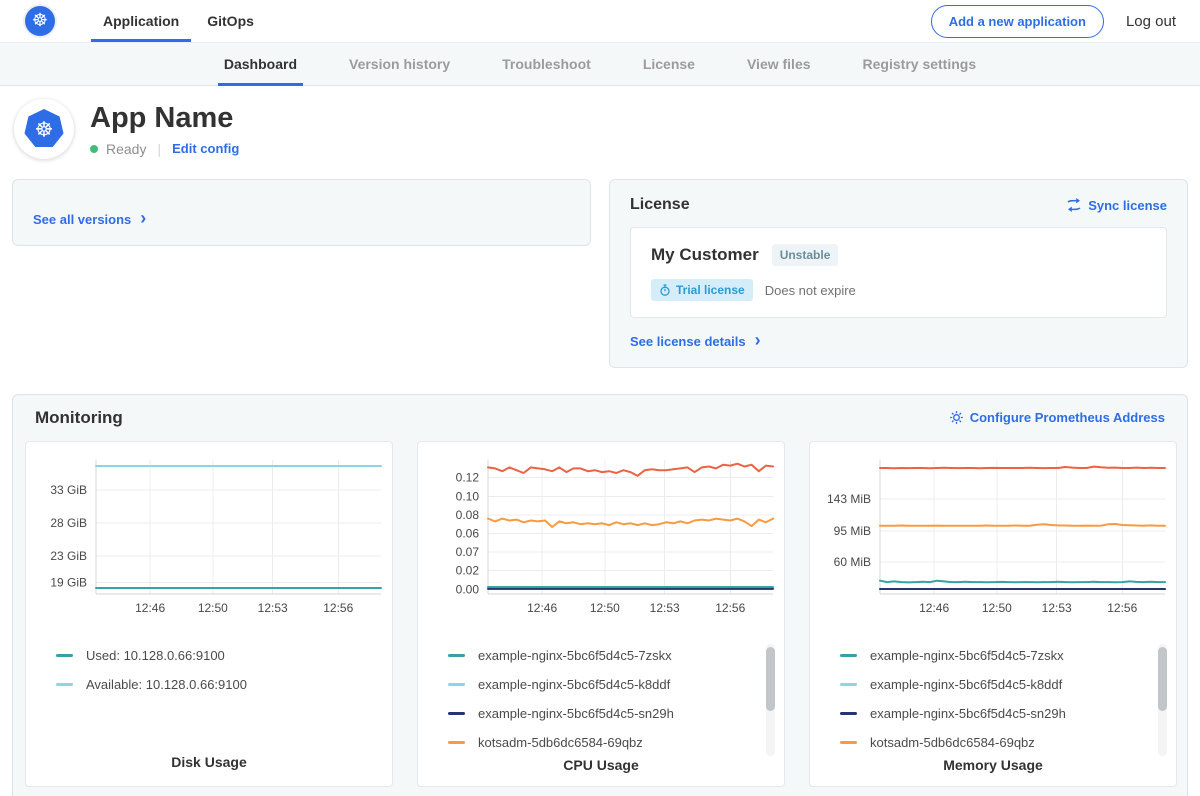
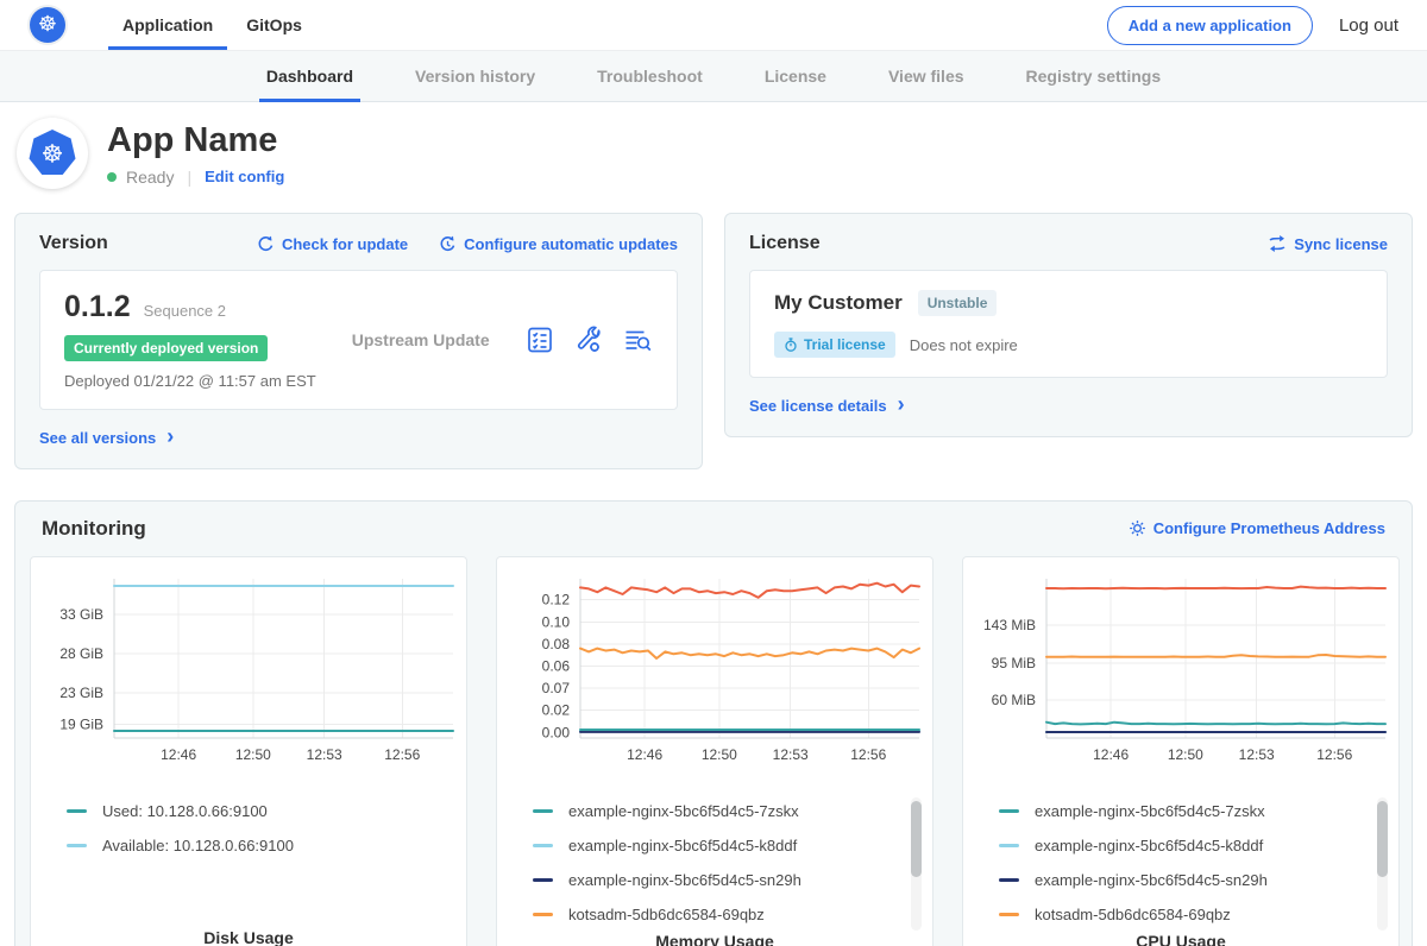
  ☸
  Application
  GitOps
  Add a new application
  Log out
  Dashboard
  Version history
  Troubleshoot
  License
  View files
  Registry settings
  ☸
  App Name
  Ready
  |
  Edit config
+ Version
+ Check for update
+ Configure automatic updates
+ 0.1.2
+ Sequence 2
+ Currently deployed version
+ Deployed 01/21/22 @ 11:57 am EST
+ Upstream Update
  See all versions
  ›
  License
  Sync license
  My Customer
  Unstable
  Trial license
  Does not expire
  See license details
  ›
  Monitoring
  Configure Prometheus Address
  19 GiB
  23 GiB
  28 GiB
  33 GiB
  12:46
  12:50
  12:53
  12:56
  Used: 10.128.0.66:9100
  Available: 10.128.0.66:9100
  Disk Usage
  0.00
  0.02
  0.07
  0.06
  0.08
  0.10
  0.12
  12:46
  12:50
  12:53
  12:56
  example-nginx-5bc6f5d4c5-7zskx
  example-nginx-5bc6f5d4c5-k8ddf
  example-nginx-5bc6f5d4c5-sn29h
  kotsadm-5db6dc6584-69qbz
- CPU Usage
+ Memory Usage
  60 MiB
  95 MiB
  143 MiB
  12:46
  12:50
  12:53
  12:56
  example-nginx-5bc6f5d4c5-7zskx
  example-nginx-5bc6f5d4c5-k8ddf
  example-nginx-5bc6f5d4c5-sn29h
  kotsadm-5db6dc6584-69qbz
- Memory Usage
+ CPU Usage
